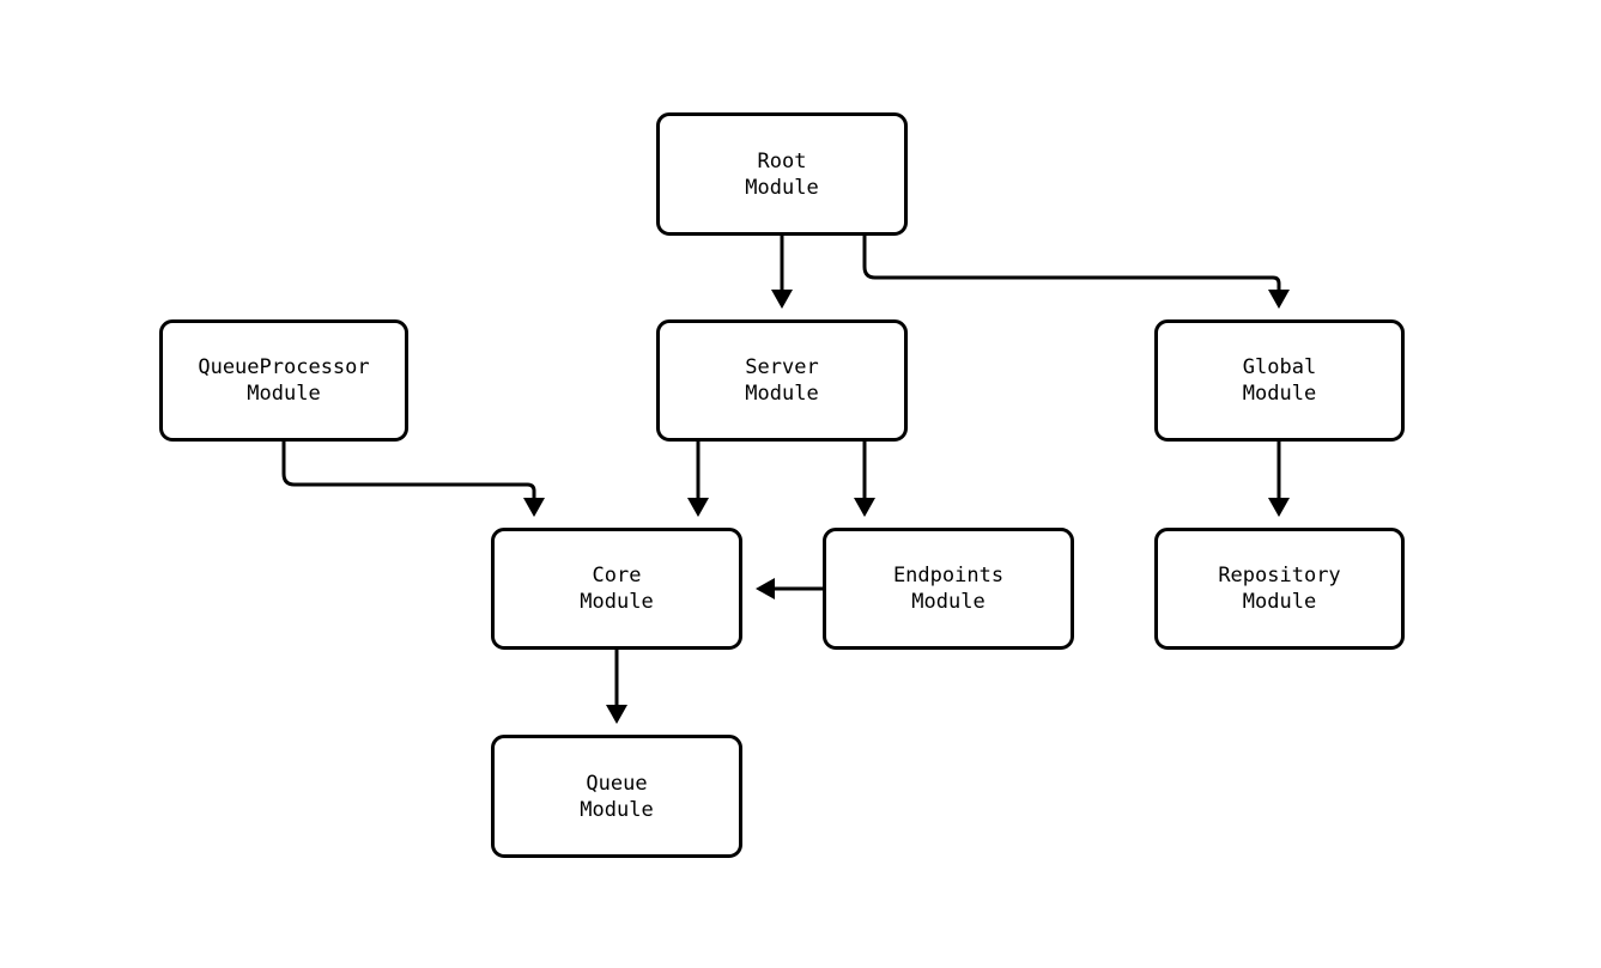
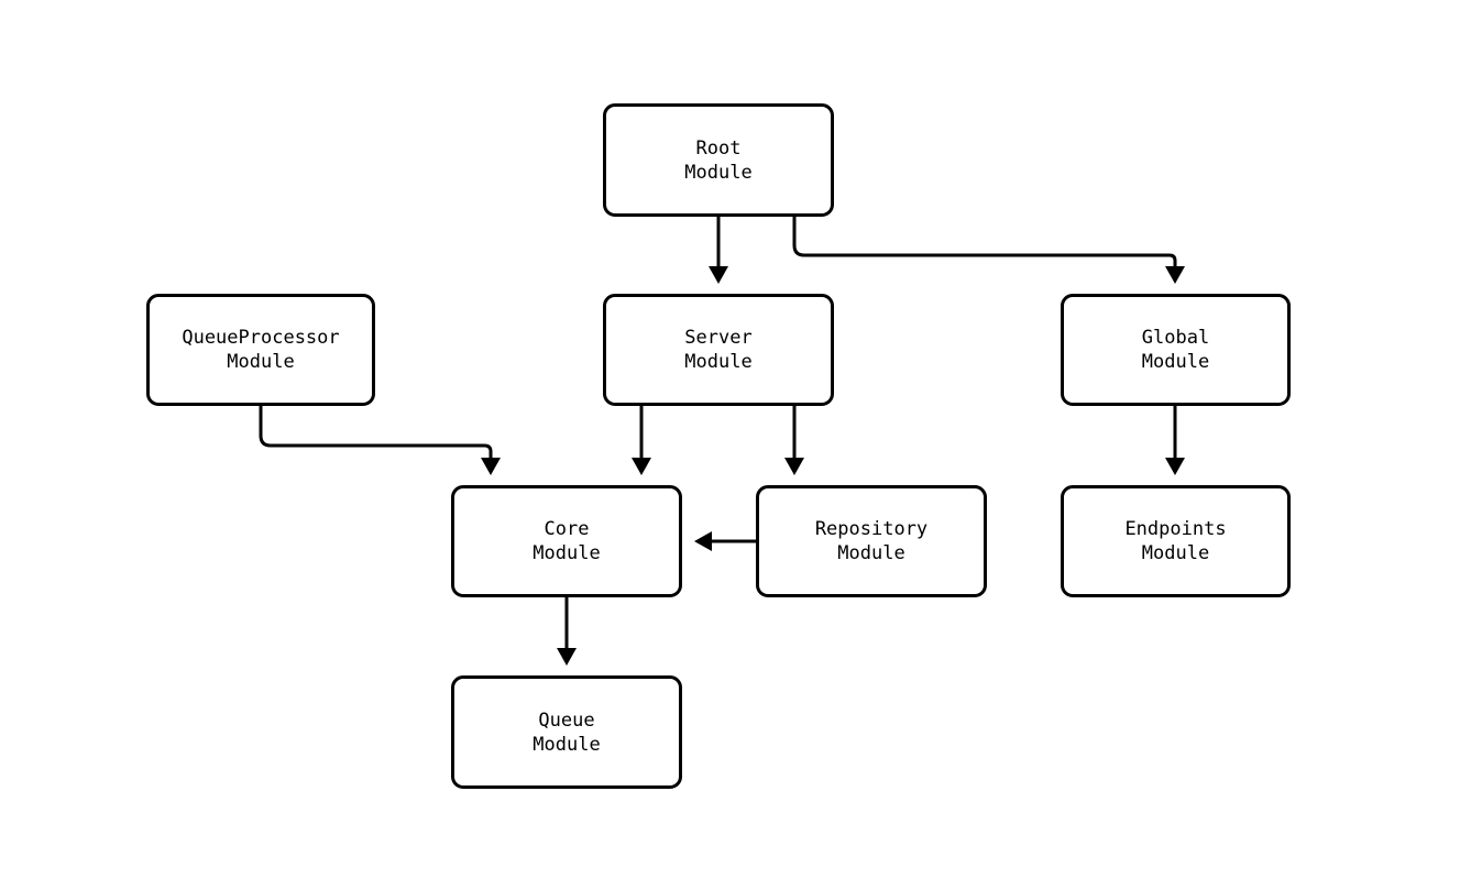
  Root
  Module
  QueueProcessor
  Module
  Server
  Module
  Global
  Module
  Core
  Module
- Endpoints
+ Repository
  Module
- Repository
+ Endpoints
  Module
  Queue
  Module
